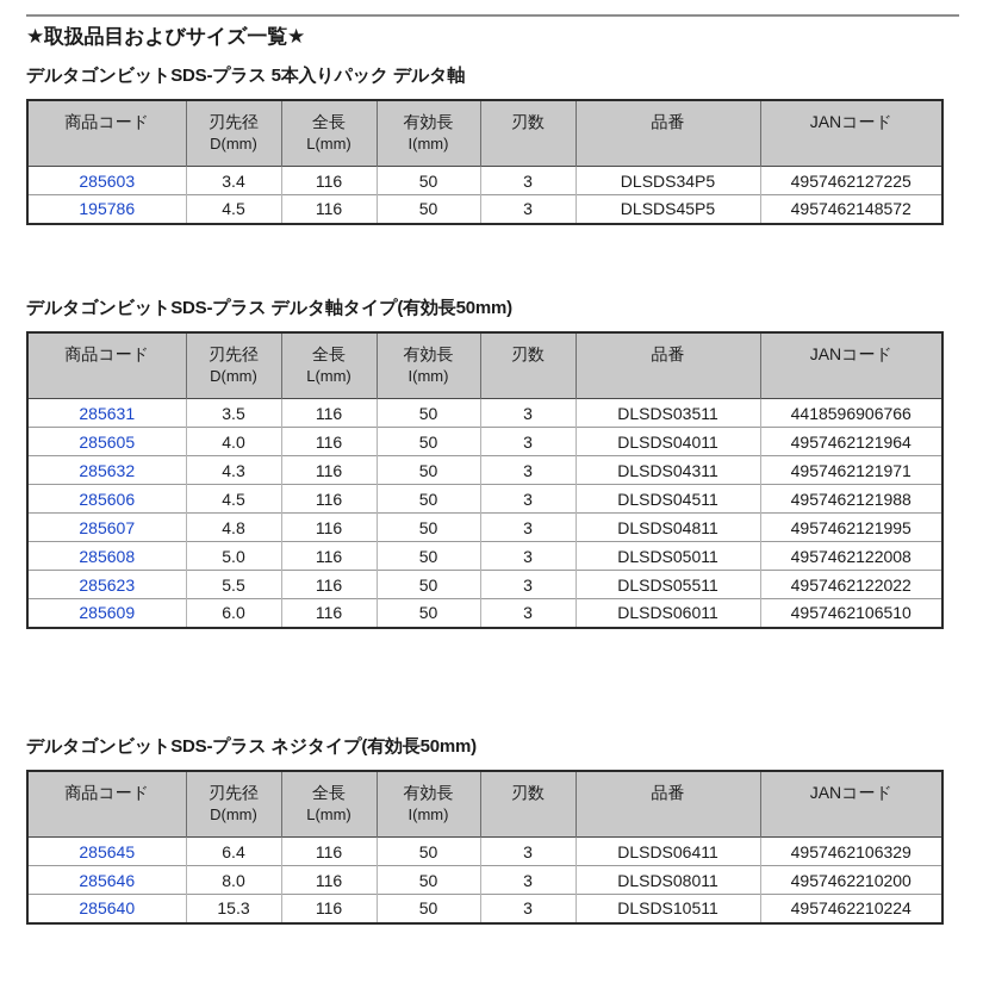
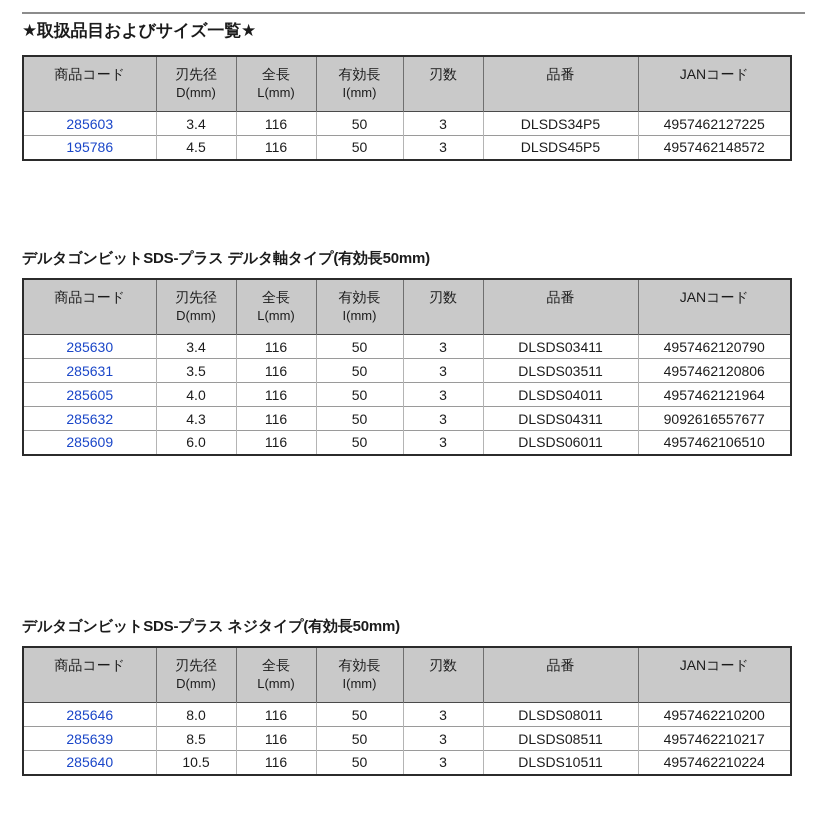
  ★取扱品目およびサイズ一覧★
- デルタゴンビットSDS-プラス 5本入りパック デルタ軸
  商品コード	刃先径D(mm)	全長L(mm)	有効長I(mm)	刃数	品番	JANコード
  285603	3.4	116	50	3	DLSDS34P5	4957462127225
  195786	4.5	116	50	3	DLSDS45P5	4957462148572
  デルタゴンビットSDS-プラス デルタ軸タイプ(有効長50mm)
  商品コード	刃先径D(mm)	全長L(mm)	有効長I(mm)	刃数	品番	JANコード
+ 285630	3.4	116	50	3	DLSDS03411	4957462120790
- 285631	3.5	116	50	3	DLSDS03511	4418596906766
+ 285631	3.5	116	50	3	DLSDS03511	4957462120806
  285605	4.0	116	50	3	DLSDS04011	4957462121964
- 285632	4.3	116	50	3	DLSDS04311	4957462121971
+ 285632	4.3	116	50	3	DLSDS04311	9092616557677
- 285606	4.5	116	50	3	DLSDS04511	4957462121988
- 285607	4.8	116	50	3	DLSDS04811	4957462121995
- 285608	5.0	116	50	3	DLSDS05011	4957462122008
- 285623	5.5	116	50	3	DLSDS05511	4957462122022
  285609	6.0	116	50	3	DLSDS06011	4957462106510
  デルタゴンビットSDS-プラス ネジタイプ(有効長50mm)
  商品コード	刃先径D(mm)	全長L(mm)	有効長I(mm)	刃数	品番	JANコード
- 285645	6.4	116	50	3	DLSDS06411	4957462106329
  285646	8.0	116	50	3	DLSDS08011	4957462210200
+ 285639	8.5	116	50	3	DLSDS08511	4957462210217
- 285640	15.3	116	50	3	DLSDS10511	4957462210224
+ 285640	10.5	116	50	3	DLSDS10511	4957462210224
